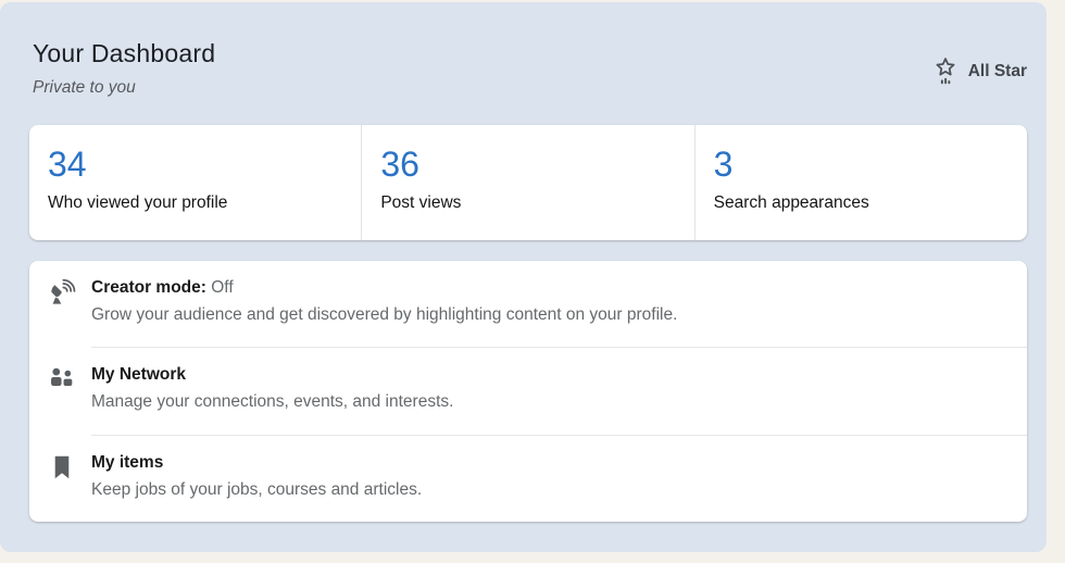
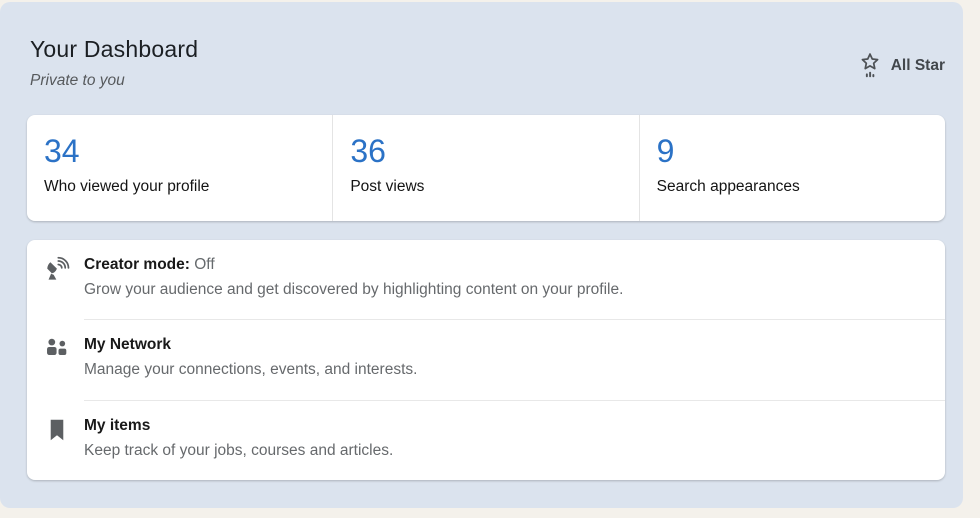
  Your Dashboard
  Private to you
  All Star
  34
  Who viewed your profile
  36
  Post views
- 3
+ 9
  Search appearances
  Creator mode: Off
  Grow your audience and get discovered by highlighting content on your profile.
  My Network
  Manage your connections, events, and interests.
  My items
- Keep jobs of your jobs, courses and articles.
+ Keep track of your jobs, courses and articles.
